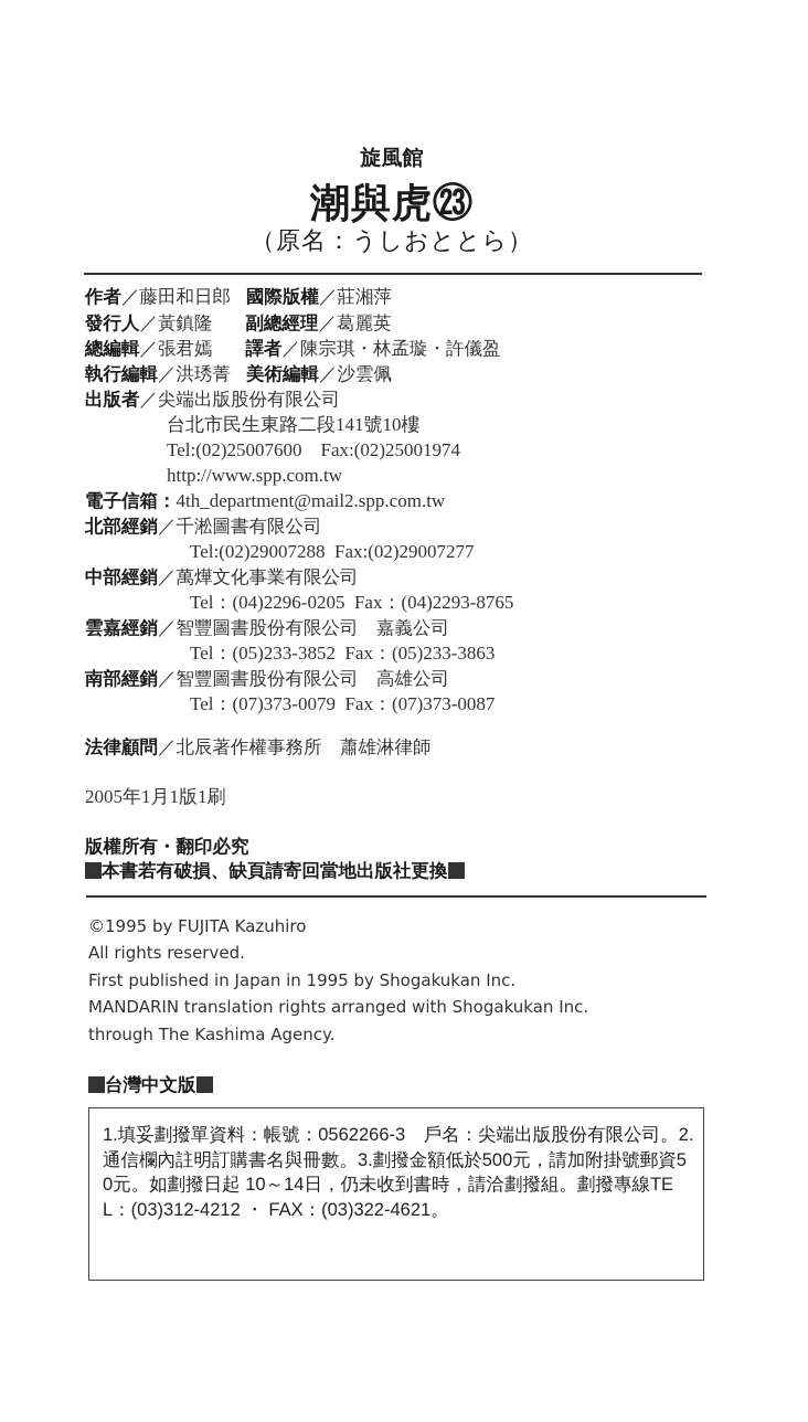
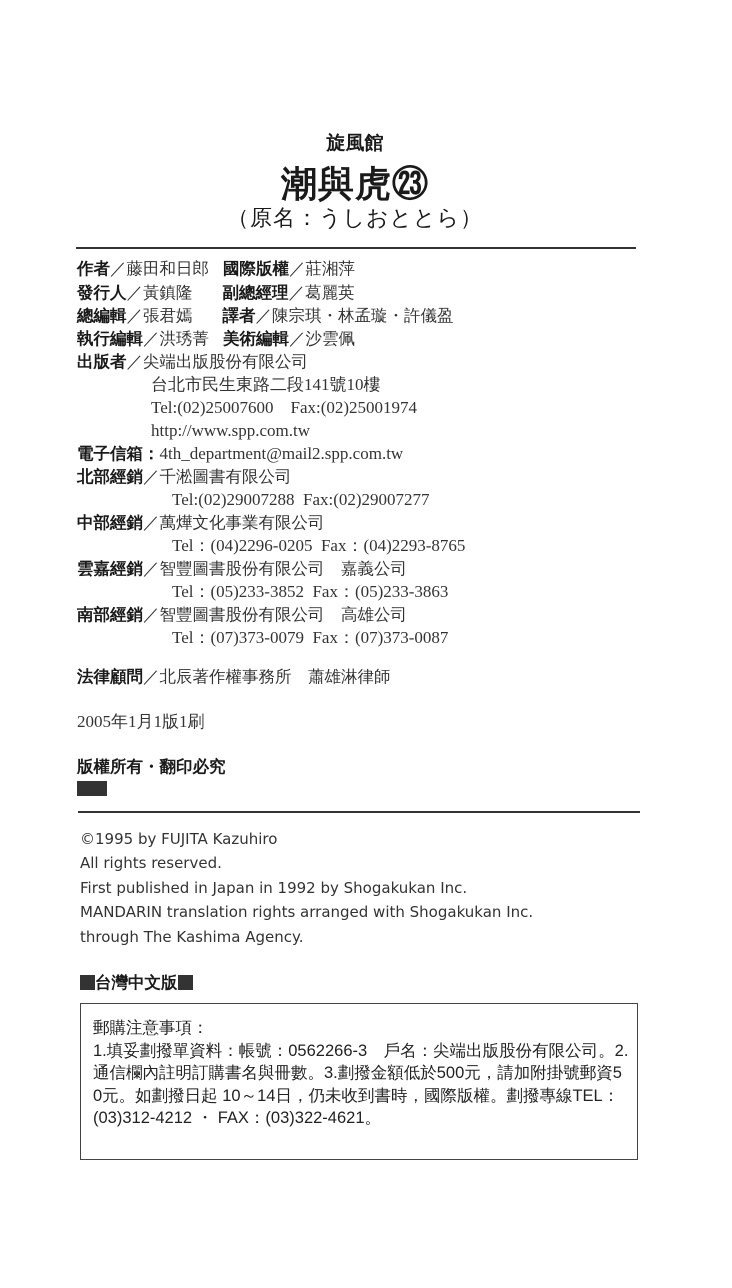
  旋風館
  潮與虎㉓
  （原名：うしおととら）
  作者／藤田和日郎 國際版權／莊湘萍
  發行人／黃鎮隆 副總經理／葛麗英
  總編輯／張君嫣 譯者／陳宗琪・林孟璇・許儀盈
  執行編輯／洪琇菁 美術編輯／沙雲佩
  出版者／尖端出版股份有限公司
  台北市民生東路二段141號10樓
  Tel:(02)25007600 Fax:(02)25001974
  http://www.spp.com.tw
  電子信箱：4th_department@mail2.spp.com.tw
  北部經銷／千淞圖書有限公司
  Tel:(02)29007288 Fax:(02)29007277
  中部經銷／萬燁文化事業有限公司
  Tel：(04)2296-0205 Fax：(04)2293-8765
  雲嘉經銷／智豐圖書股份有限公司 嘉義公司
  Tel：(05)233-3852 Fax：(05)233-3863
  南部經銷／智豐圖書股份有限公司 高雄公司
  Tel：(07)373-0079 Fax：(07)373-0087
  法律顧問／北辰著作權事務所 蕭雄淋律師
  2005年1月1版1刷
  版權所有・翻印必究
- 本書若有破損、缺頁請寄回當地出版社更換
  ©1995 by FUJITA Kazuhiro
  All rights reserved.
- First published in Japan in 1995 by Shogakukan Inc.
+ First published in Japan in 1992 by Shogakukan Inc.
  MANDARIN translation rights arranged with Shogakukan Inc.
  through The Kashima Agency.
  台灣中文版
+ 郵購注意事項：
- 1.填妥劃撥單資料：帳號：0562266-3 戶名：尖端出版股份有限公司。2.通信欄內註明訂購書名與冊數。3.劃撥金額低於500元，請加附掛號郵資50元。如劃撥日起 10～14日，仍未收到書時，請洽劃撥組。劃撥專線TEL：(03)312-4212 ・ FAX：(03)322-4621。
+ 1.填妥劃撥單資料：帳號：0562266-3 戶名：尖端出版股份有限公司。2.通信欄內註明訂購書名與冊數。3.劃撥金額低於500元，請加附掛號郵資50元。如劃撥日起 10～14日，仍未收到書時，國際版權。劃撥專線TEL：(03)312-4212 ・ FAX：(03)322-4621。
